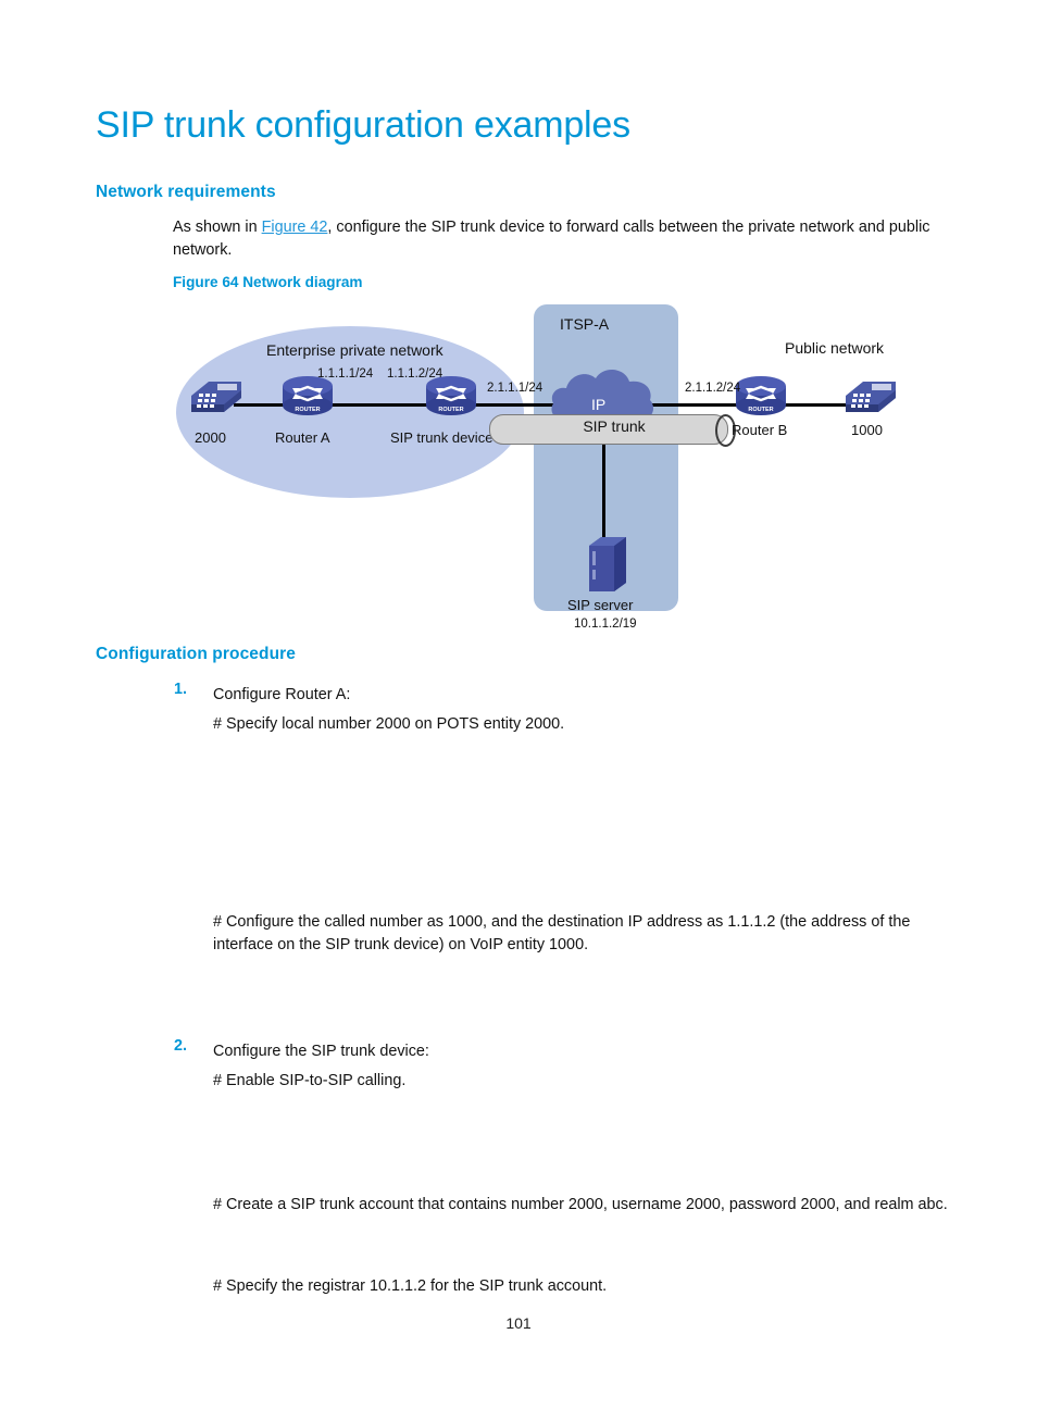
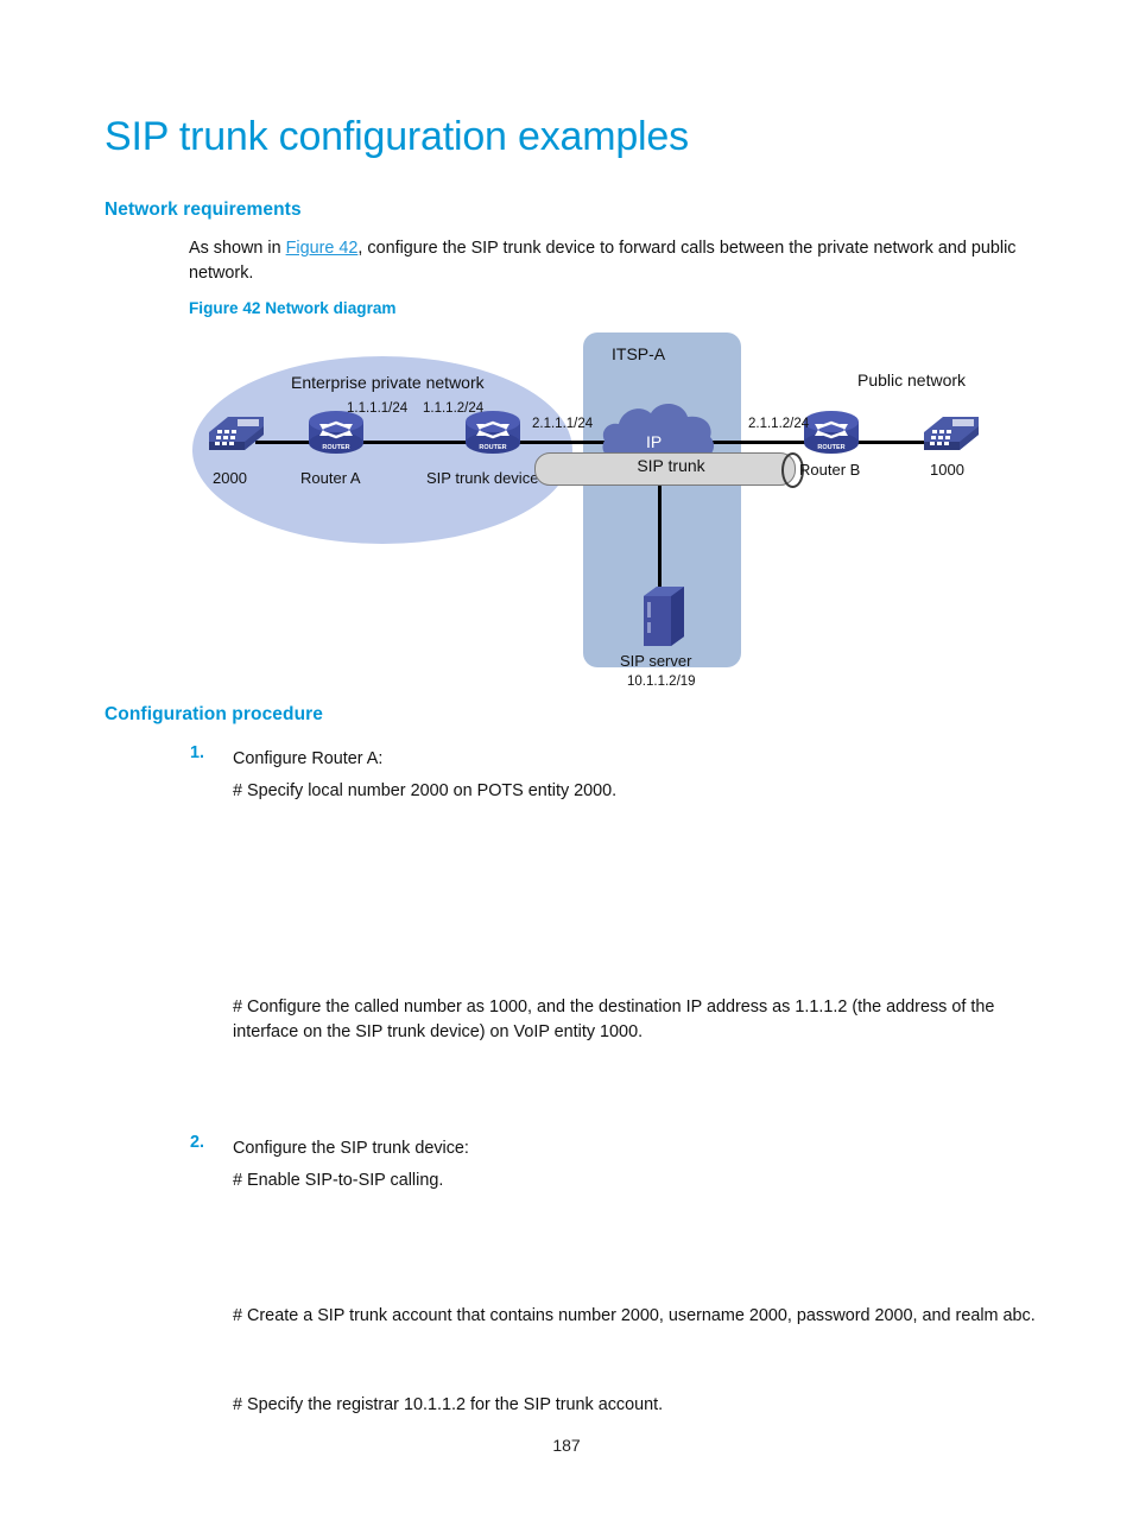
  SIP trunk configuration examples
  Network requirements
  As shown in Figure 42, configure the SIP trunk device to forward calls between the private network and public network.
- Figure 64 Network diagram
+ Figure 42 Network diagram
  Enterprise private network
  ITSP-A
  Public network
  2000
  Router A
  1.1.1.1/24
  SIP trunk device
  1.1.1.2/24
  2.1.1.1/24
  IP
  SIP trunk
  Router B
  2.1.1.2/24
  1000
  SIP server
  10.1.1.2/19
  Configuration procedure
  1.
  Configure Router A:
  # Specify local number 2000 on POTS entity 2000.
  # Configure the called number as 1000, and the destination IP address as 1.1.1.2 (the address of the interface on the SIP trunk device) on VoIP entity 1000.
  2.
  Configure the SIP trunk device:
  # Enable SIP-to-SIP calling.
  # Create a SIP trunk account that contains number 2000, username 2000, password 2000, and realm abc.
  # Specify the registrar 10.1.1.2 for the SIP trunk account.
- 101
+ 187
